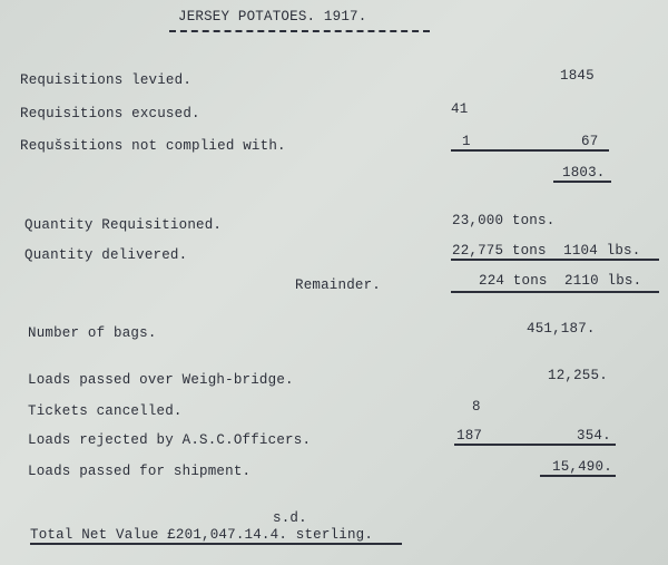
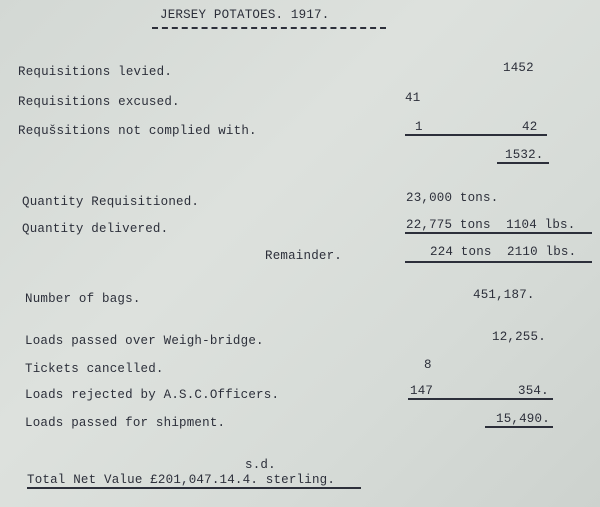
  JERSEY POTATOES. 1917.
  Requisitions levied.
- 1845
+ 1452
  Requisitions excused.
  41
  Requšsitions not complied with.
  1
- 67
+ 42
- 1803.
+ 1532.
  Quantity Requisitioned.
  23,000 tons.
  Quantity delivered.
  22,775 tons 1104 lbs.
  Remainder.
  224 tons 2110 lbs.
  Number of bags.
  451,187.
  Loads passed over Weigh-bridge.
  12,255.
  Tickets cancelled.
  8
  Loads rejected by A.S.C.Officers.
- 187
+ 147
  354.
  Loads passed for shipment.
  15,490.
  s.d.
  Total Net Value £201,047.14.4. sterling.
